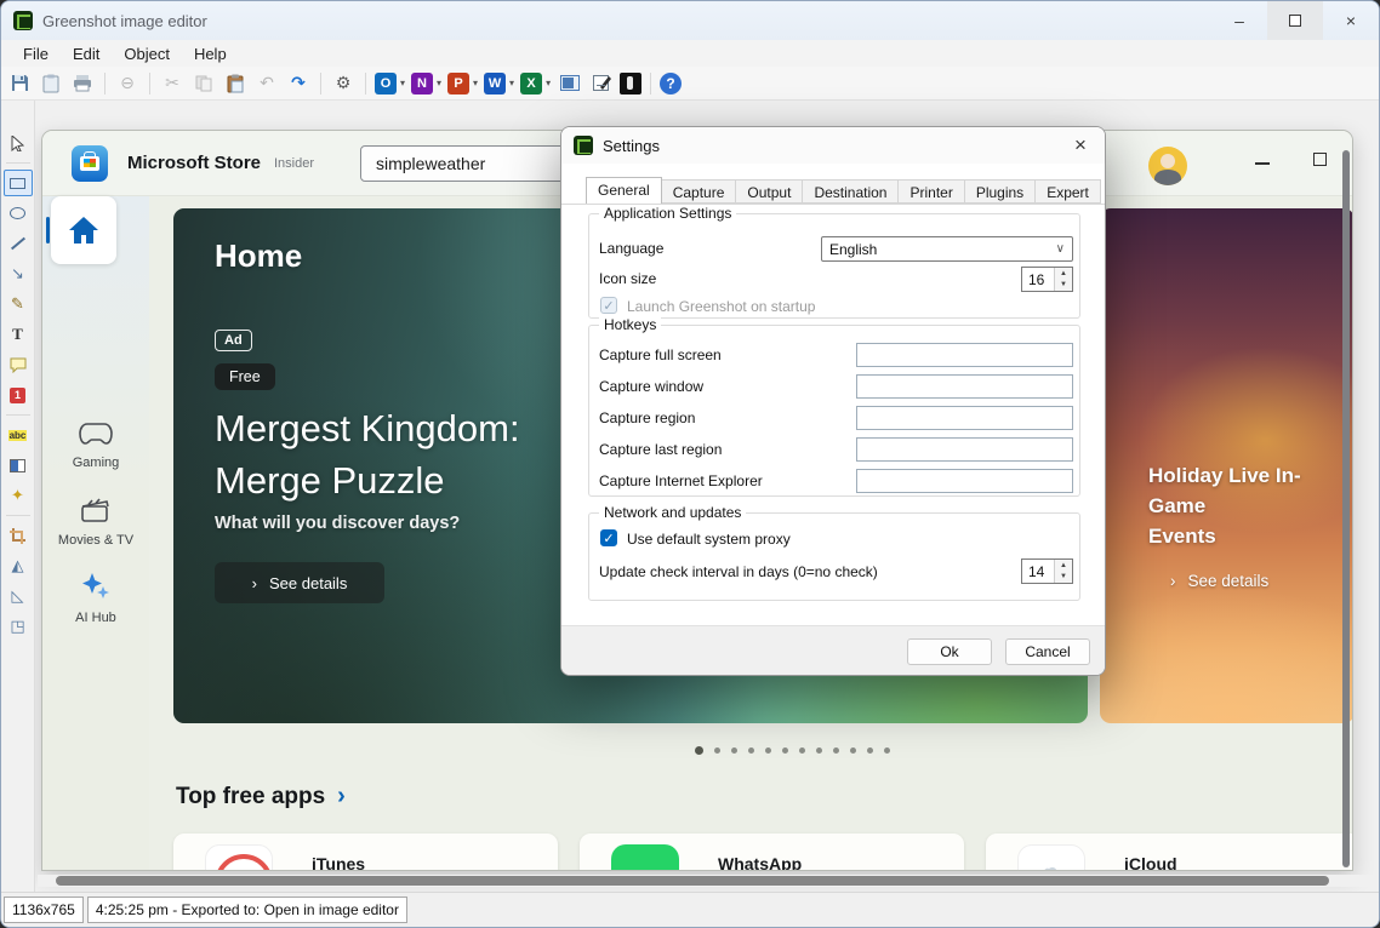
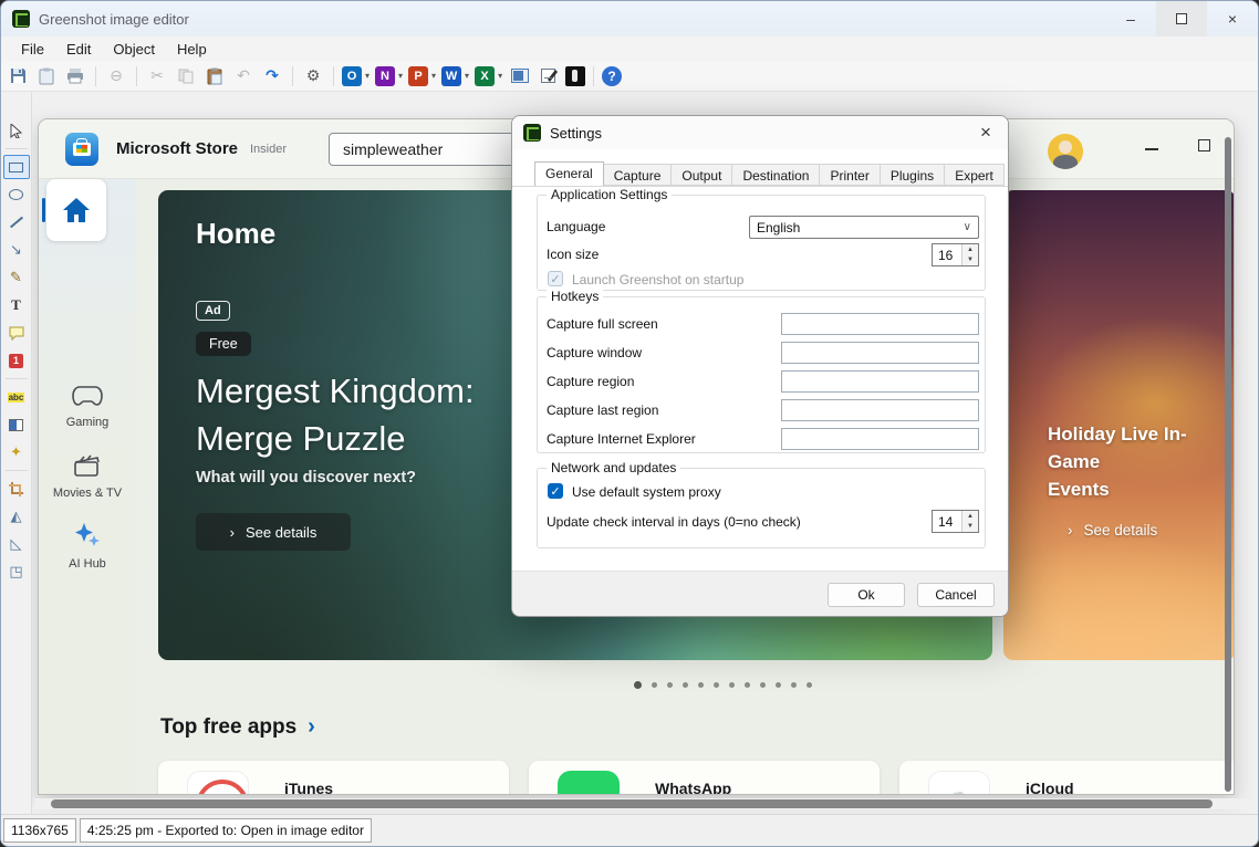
  Greenshot image editor
  –
  ×
  File
  Edit
  Object
  Help
  ⊖
  ✂
  ↶
  ↷
  ⚙
  O
  ▾
  N
  ▾
  P
  ▾
  W
  ▾
  X
  ▾
  ?
  ↘
  ✎
  T
  1
  abc
  ✦
  ◭
  ◺
  ◳
  Microsoft Store
  Insider
  simpleweather
  Gaming
  Movies & TV
  AI Hub
  Home
  Ad
  Free
  Mergest Kingdom:
  Merge Puzzle
- What will you discover days?
+ What will you discover next?
  ›
  See details
  Holiday Live In-Game
  Events
  ›
  See details
  Top free apps
  ›
  iTunes
  WhatsApp
  iCloud
  1136x765
  4:25:25 pm - Exported to: Open in image editor
  Settings
  ×
  General
  Capture
  Output
  Destination
  Printer
  Plugins
  Expert
  Application Settings
  Language
  English
  ∨
  Icon size
  16
  ✓
  Launch Greenshot on startup
  Hotkeys
  Capture full screen
  Capture window
  Capture region
  Capture last region
  Capture Internet Explorer
  Network and updates
  ✓
  Use default system proxy
  Update check interval in days (0=no check)
  14
  Ok
  Cancel
